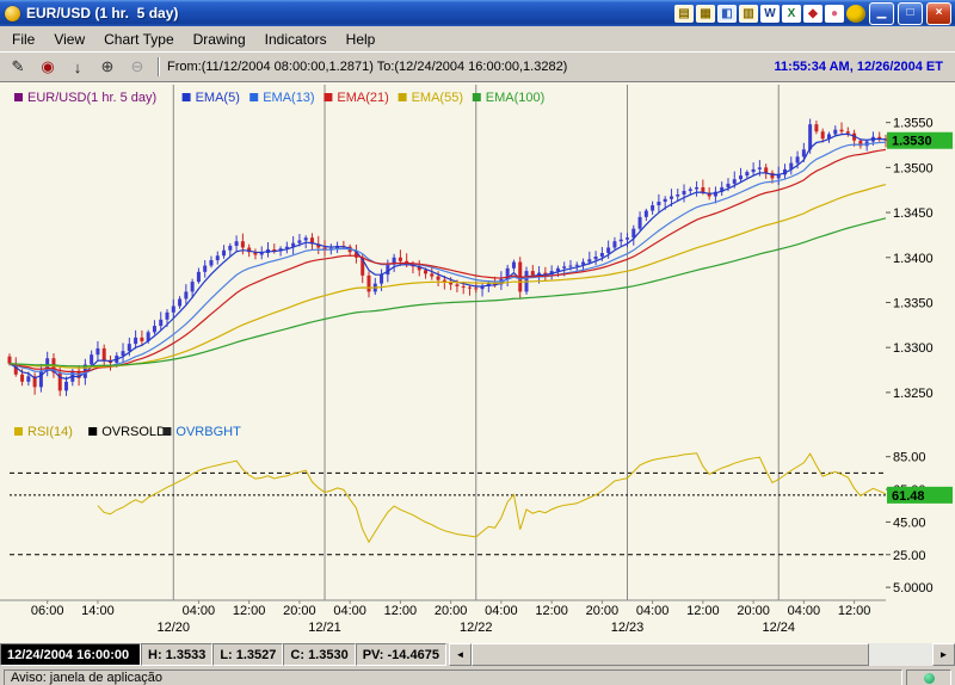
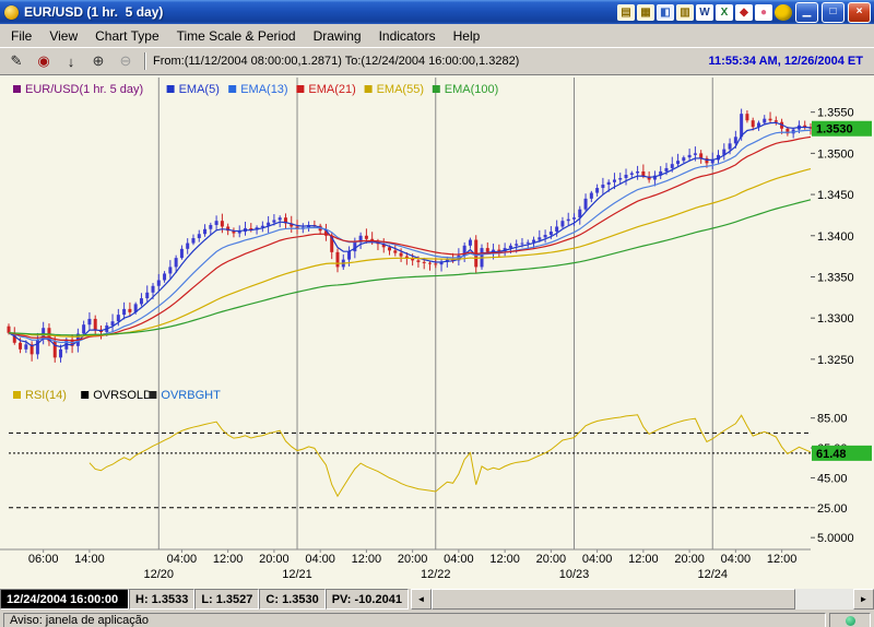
  EUR/USD (1 hr. 5 day)
  ▤
  ▦
  ◧
  ▥
  W
  X
  ◆
  ●
  ▁
  □
  ×
  File
  View
  Chart Type
+ Time Scale & Period
  Drawing
  Indicators
  Help
  ✎
  ◉
  ↓
  ⊕
  ⊖
  From:(11/12/2004 08:00:00,1.2871) To:(12/24/2004 16:00:00,1.3282)
  11:55:34 AM, 12/26/2004 ET
  1.3550
  1.3500
  1.3450
  1.3400
  1.3350
  1.3300
  1.3250
  85.00
  45.00
  25.00
  5.0000
  1.3530
  61.48
  EUR/USD(1 hr. 5 day)
  EMA(5)
  EMA(13)
  EMA(21)
  EMA(55)
  EMA(100)
  RSI(14)
  OVRSOLD
  OVRBGHT
  06:00
  14:00
  04:00
  12:00
  20:00
  04:00
  12:00
  20:00
  04:00
  12:00
  20:00
  04:00
  12:00
  20:00
  04:00
  12:00
  12/20
  12/21
  12/22
- 12/23
+ 10/23
  12/24
  12/24/2004 16:00:00
  H: 1.3533
  L: 1.3527
  C: 1.3530
- PV: -14.4675
+ PV: -10.2041
  ◄
  ►
  Aviso: janela de aplicação
